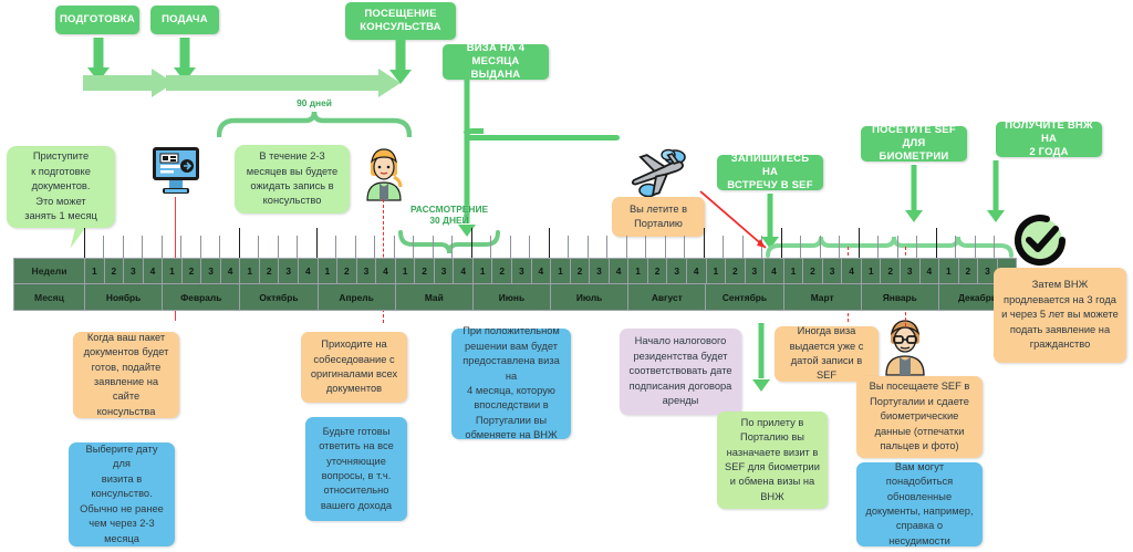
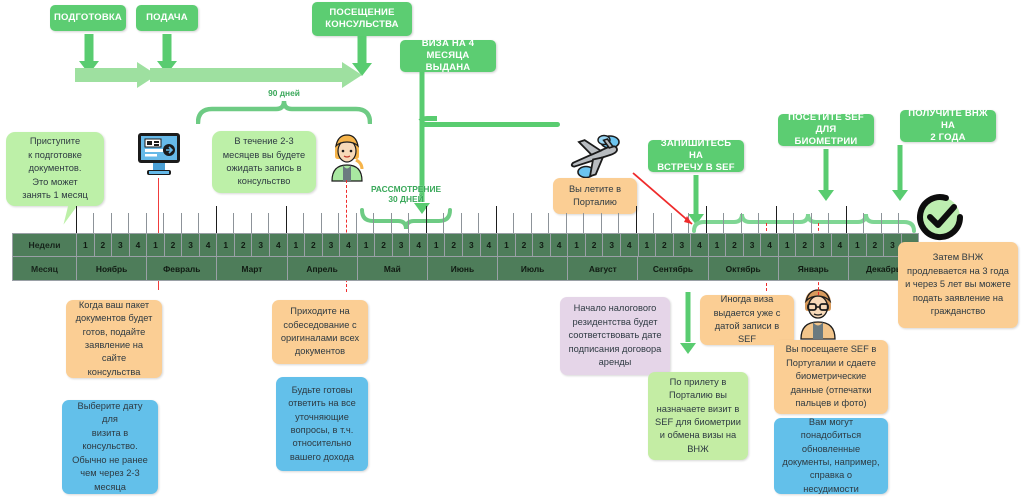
  ПОДГОТОВКА
  ПОДАЧА
  ПОСЕЩЕНИЕ
  КОНСУЛЬСТВА
  ВИЗА НА 4 МЕСЯЦА
  ВЫДАНА
  ЗАПИШИТЕСЬ НА
  ВСТРЕЧУ В SEF
  ПОСЕТИТЕ SEF ДЛЯ
  БИОМЕТРИИ
  ПОЛУЧИТЕ ВНЖ НА
  2 ГОДА
  90 дней
  РАССМОТРЕНИЕ
  30 ДНЕЙ
  Приступите
  к подготовке
  документов.
  Это может
  занять 1 месяц
  В течение 2-3
  месяцев вы будете
  ожидать запись в
  консульство
  Вы летите в
  Порталию
  Недели
  1
  2
  3
  4
  1
  2
  3
  4
  1
  2
  3
  4
  1
  2
  3
  4
  1
  2
  3
  4
  1
  2
  3
  4
  1
  2
  3
  4
  1
  2
  3
  4
  1
  2
  3
  4
  1
  2
  3
  4
  1
  2
  3
  4
  1
  2
  3
  Месяц
  Ноябрь
  Февраль
- Октябрь
+ Март
  Апрель
  Май
  Июнь
  Июль
  Август
  Сентябрь
- Март
+ Октябрь
  Январь
  Декабр
  Когда ваш пакет
  документов будет
  готов, подайте
  заявление на сайте
  консульства
  Выберите дату для
  визита в
  консульство.
  Обычно не ранее
  чем через 2-3
  месяца
  Приходите на
  собеседование с
  оригиналами всех
  документов
  Будьте готовы
  ответить на все
  уточняющие
  вопросы, в т.ч.
  относительно
  вашего дохода
- При положительном
- решении вам будет
- предоставлена виза на
- 4 месяца, которую
- впоследствии в
- Португалии вы
- обменяете на ВНЖ
  Начало налогового
  резидентства будет
  соответствовать дате
  подписания договора
  аренды
  Иногда виза
  выдается уже с
  датой записи в SEF
  По прилету в
  Порталию вы
  назначаете визит в
  SEF для биометрии
  и обмена визы на
  ВНЖ
  Вы посещаете SEF в
  Португалии и сдаете
  биометрические
  данные (отпечатки
  пальцев и фото)
  Вам могут
  понадобиться
  обновленные
  документы, например,
  справка о несудимости
  Затем ВНЖ
  продлевается на 3 года
  и через 5 лет вы можете
  подать заявление на
  гражданство
